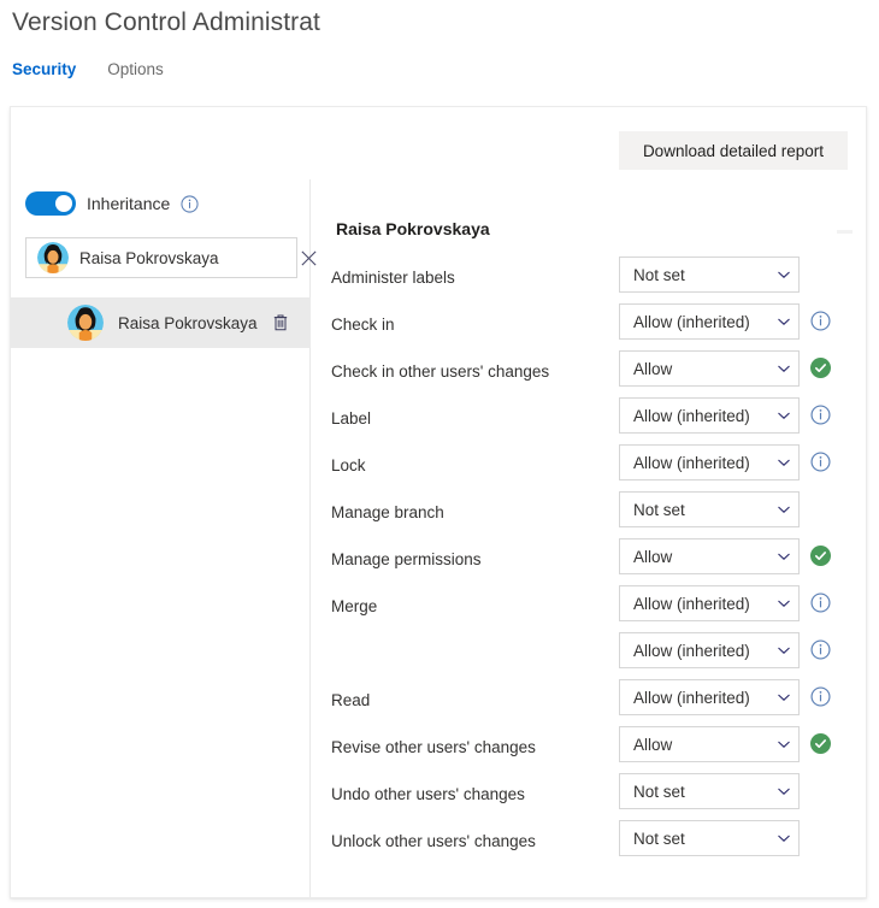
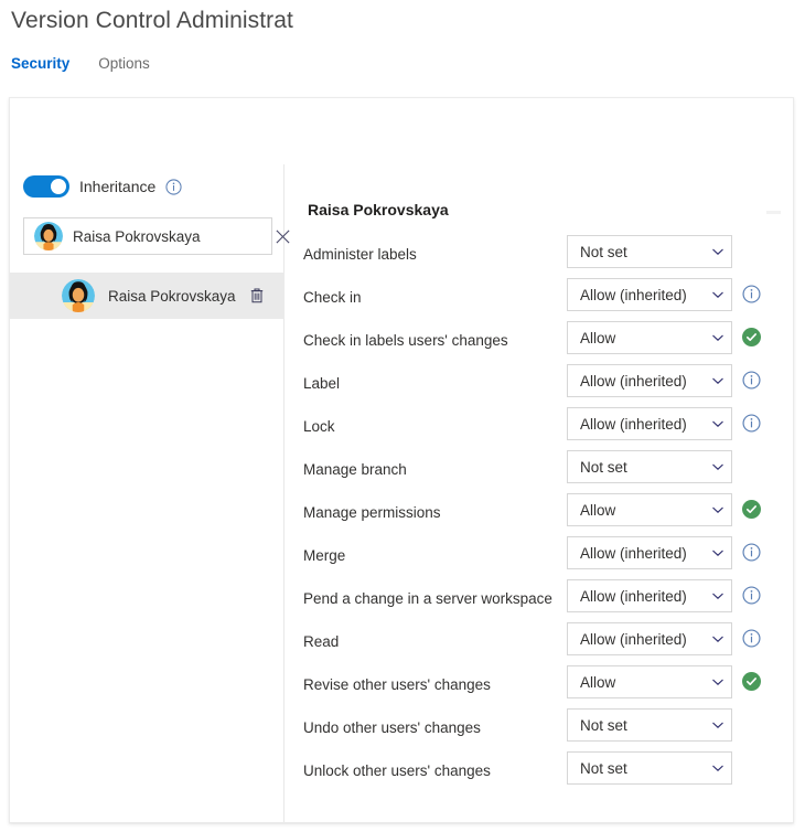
  Version Control Administrat
  Security
  Options
- Download detailed report
  Inheritance
  Raisa Pokrovskaya
  Raisa Pokrovskaya
  Raisa Pokrovskaya
  Administer labels
  Not set
  Check in
  Allow (inherited)
- Check in other users' changes
+ Check in labels users' changes
  Allow
  Label
  Allow (inherited)
  Lock
  Allow (inherited)
  Manage branch
  Not set
  Manage permissions
  Allow
  Merge
  Allow (inherited)
+ Pend a change in a server workspace
  Allow (inherited)
  Read
  Allow (inherited)
  Revise other users' changes
  Allow
  Undo other users' changes
  Not set
  Unlock other users' changes
  Not set
